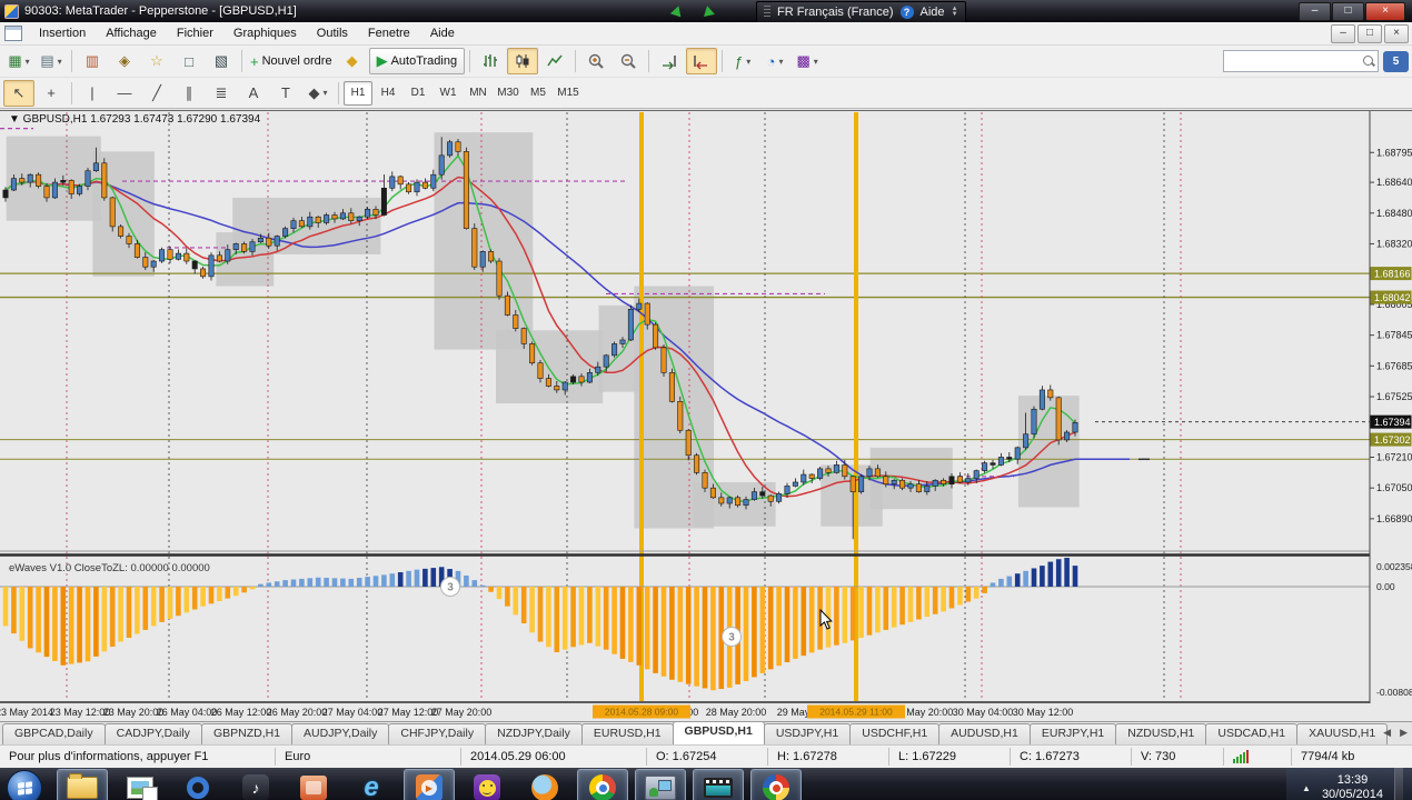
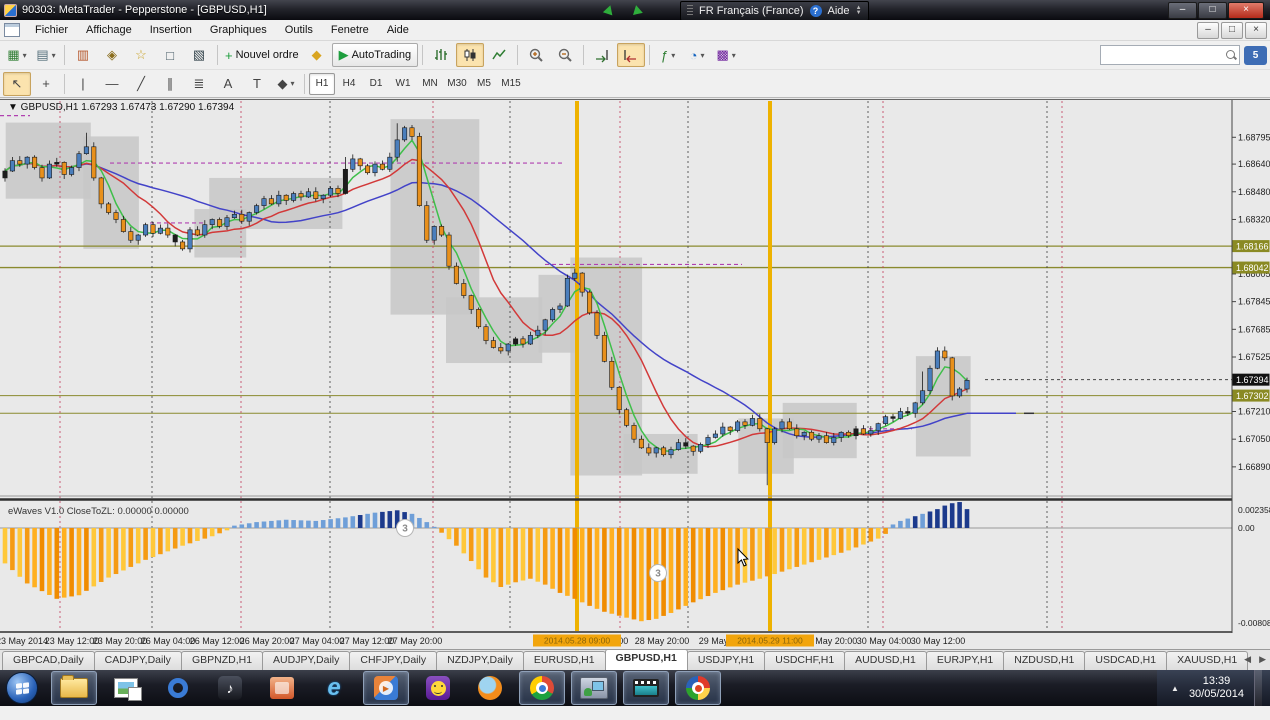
  90303: MetaTrader - Pepperstone - [GBPUSD,H1]
  FR Français (France)
  ?
  Aide
  –
  □
  ×
- Insertion
+ Fichier
  Affichage
- Fichier
+ Insertion
  Graphiques
  Outils
  Fenetre
  Aide
  –
  □
  ×
  ▦
  ▾
  ▤
  ▾
  ▥
  ◈
  ☆
  □
  ▧
  +
  Nouvel ordre
  ◆
  ▶
  AutoTrading
  ƒ
  ▾
  ◔
  ▾
  ▩
  ▾
  5
  ↖
  +
  |
  —
  ╱
  ∥
  ≣
  A
  T
  ◆
  ▾
  H1
  H4
  D1
  W1
  MN
  M30
  M5
  M15
  ▼ GBPUSD,H1 1.67293 1.67473 1.67290 1.67394
  eWaves V1.0 CloseToZL: 0.00000 0.00000
  1.68795
  1.68640
  1.68480
  1.68320
  1.68005
  1.67845
  1.67685
  1.67525
  1.67210
  1.67050
  1.66890
  1.68166
  1.68042
  1.67394
  1.67302
  0.00235
  0.00
  -0.00808
  3 May 2014
  23 May 12:00
  23 May 20:00
  26 May 04:00
  26 May 12:00
  26 May 20:00
  27 May 04:00
  27 May 12:00
  27 May 20:00
  28 May 20:00
  May 20:00
  30 May 04:00
  30 May 12:00
  2014.05.28 09:00
  2014.05.29 11:00
  3
  3
  GBPCAD,Daily
  CADJPY,Daily
  GBPNZD,H1
  AUDJPY,Daily
  CHFJPY,Daily
  NZDJPY,Daily
  EURUSD,H1
  GBPUSD,H1
  USDJPY,H1
  USDCHF,H1
  AUDUSD,H1
  EURJPY,H1
  NZDUSD,H1
  USDCAD,H1
  XAUUSD,H1
  ◀
  ▶
- Pour plus d'informations, appuyer F1
- Euro
- 2014.05.29 06:00
- O: 1.67254
- H: 1.67278
- L: 1.67229
- C: 1.67273
- V: 730
- 7794/4 kb
  ♪
  e
  ▶
  ▲
  13:39
  30/05/2014
